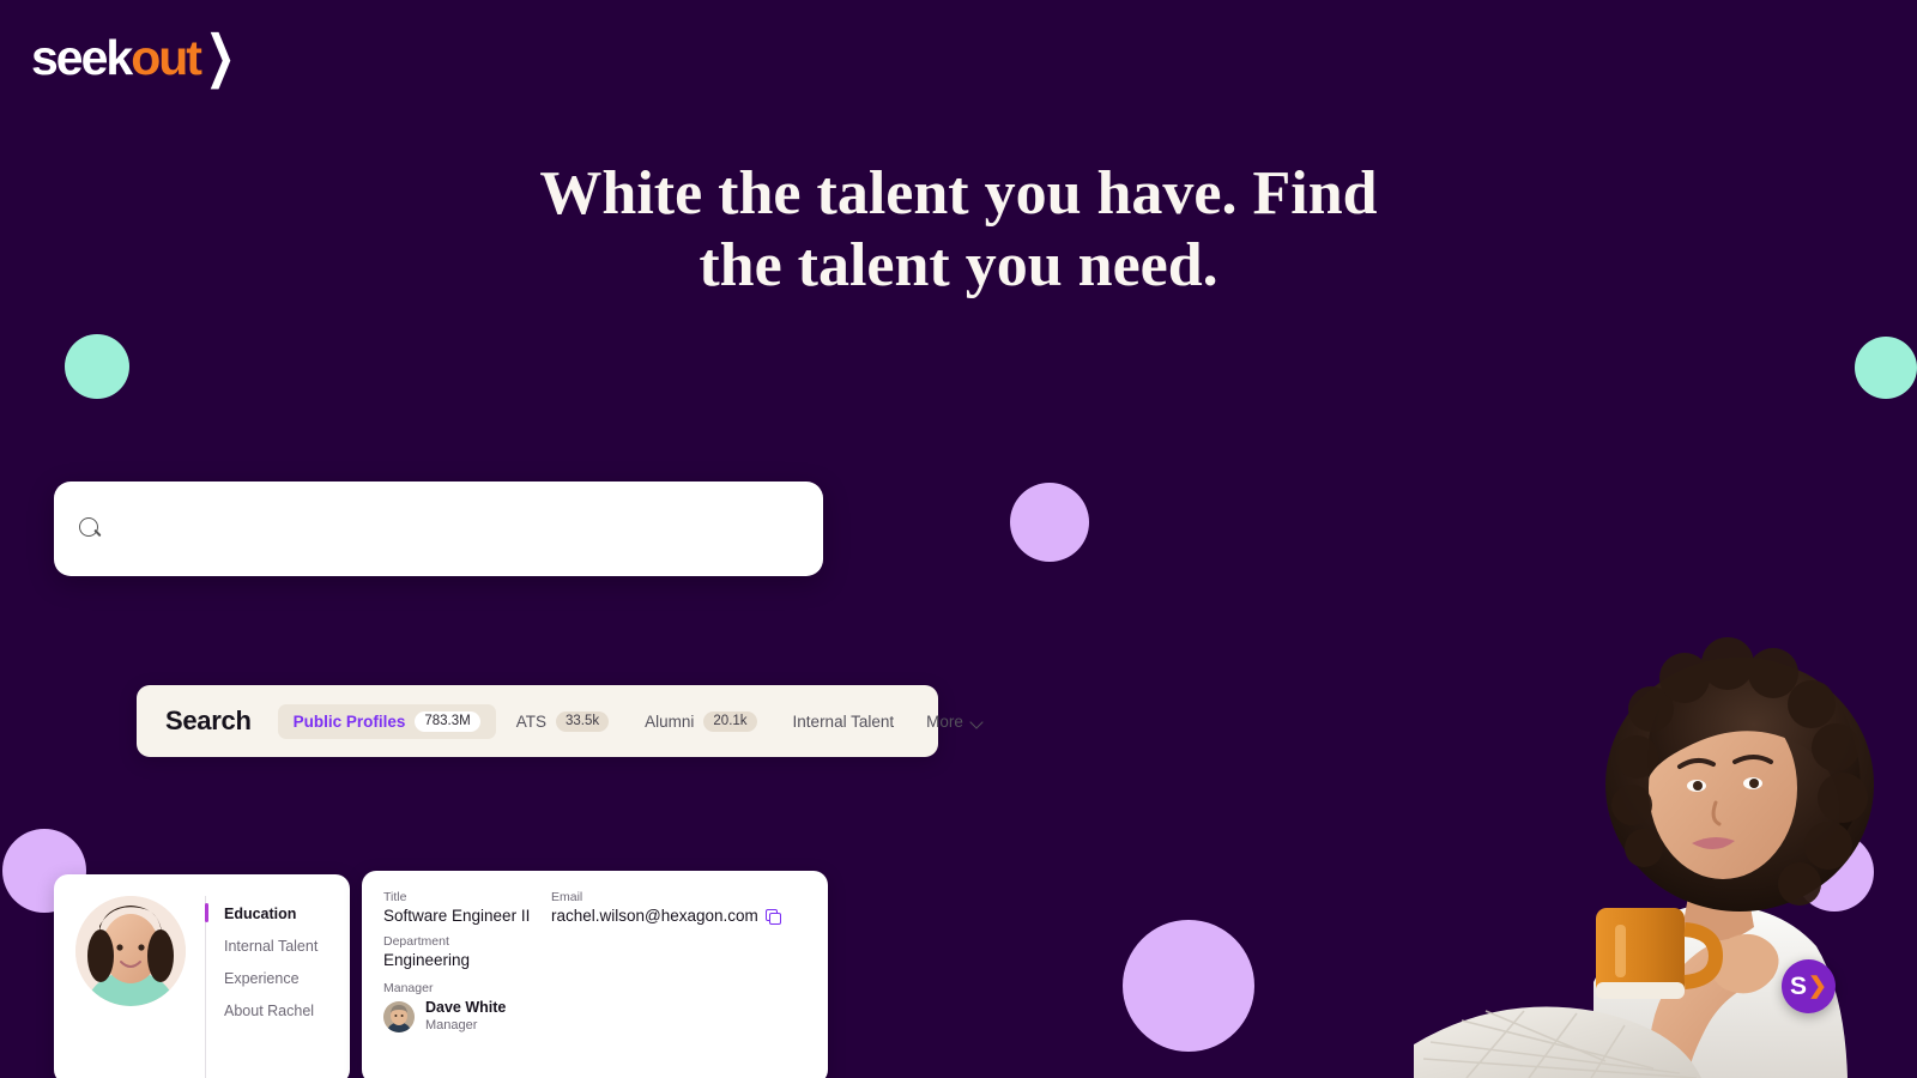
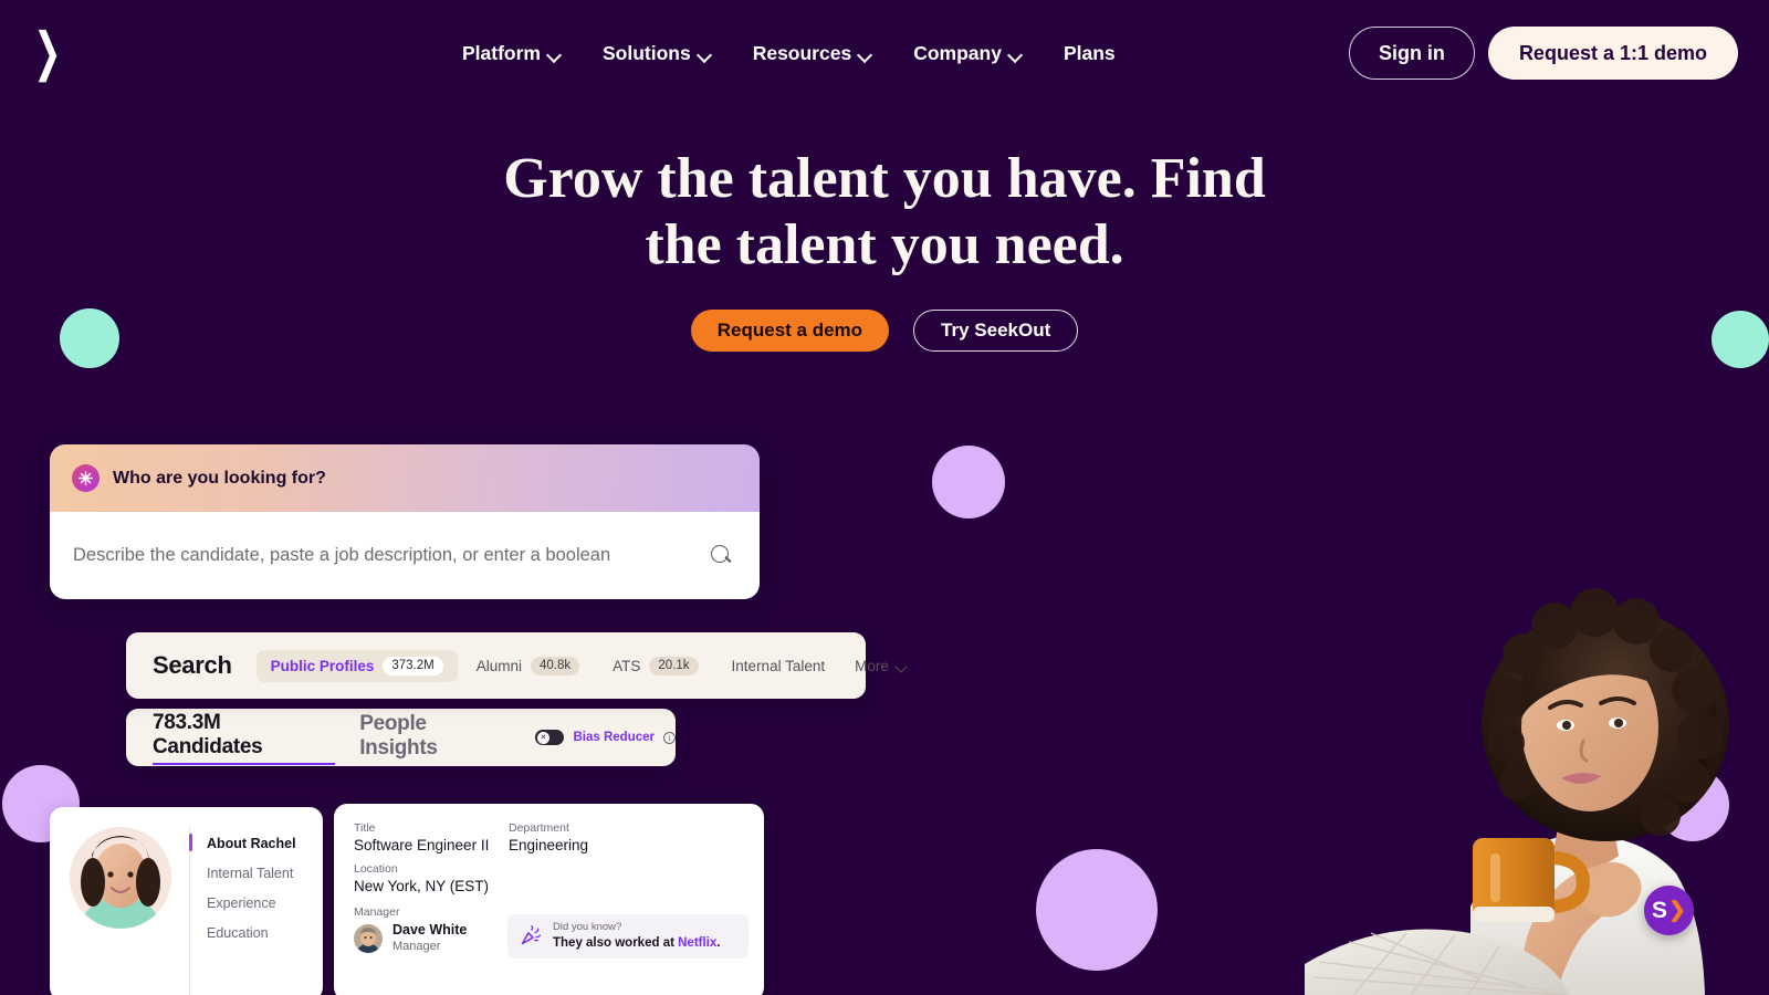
- seekout
  ❯
+ Platform
+ Solutions
+ Resources
+ Company
+ Plans
+ Sign in
+ Request a 1:1 demo
- White the talent you have. Find the talent you need.
+ Grow the talent you have. Find the talent you need.
+ Request a demo
+ Try SeekOut
+ Who are you looking for?
+ Describe the candidate, paste a job description, or enter a boolean
  Search
  Public Profiles
- 783.3M
+ 373.2M
- ATS
+ Alumni
- 33.5k
+ 40.8k
- Alumni
+ ATS
  20.1k
  Internal Talent
  More
+ 783.3M Candidates
+ People Insights
+ Bias Reducer
+ i
- Education
+ About Rachel
  Internal Talent
  Experience
- About Rachel
+ Education
  Title
  Software Engineer II
- Email
- rachel.wilson@hexagon.com
  Department
  Engineering
+ Location
+ New York, NY (EST)
  Manager
  Dave White
  Manager
+ Did you know?
+ They also worked at Netflix.
  S
  ❯
